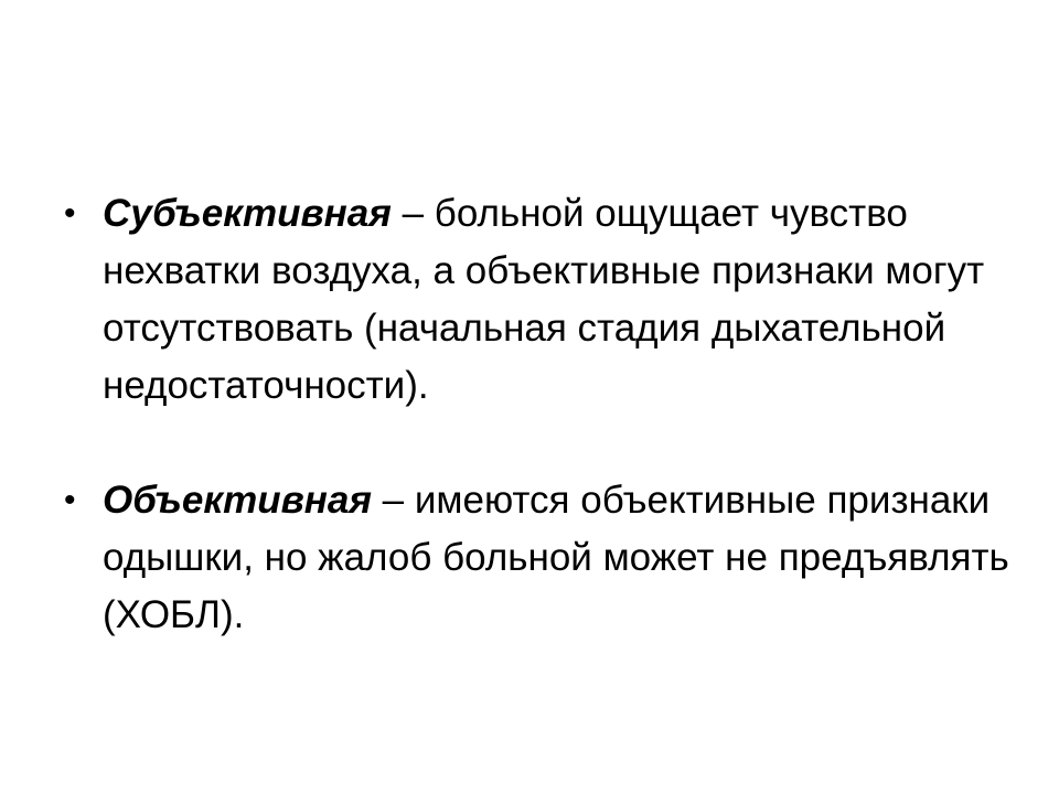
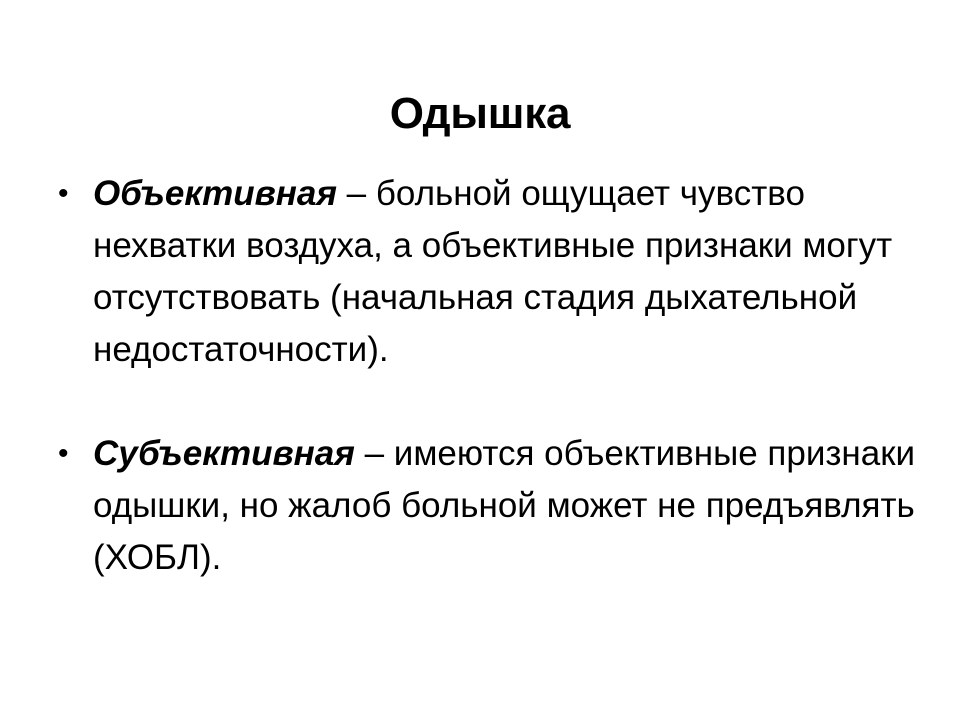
+ Одышка
  •
- Субъективная – больной ощущает чувство нехватки воздуха, а объективные признаки могут отсутствовать (начальная стадия дыхательной недостаточности).
+ Объективная – больной ощущает чувство нехватки воздуха, а объективные признаки могут отсутствовать (начальная стадия дыхательной недостаточности).
  •
- Объективная – имеются объективные признаки одышки, но жалоб больной может не предъявлять (ХОБЛ).
+ Субъективная – имеются объективные признаки одышки, но жалоб больной может не предъявлять (ХОБЛ).
